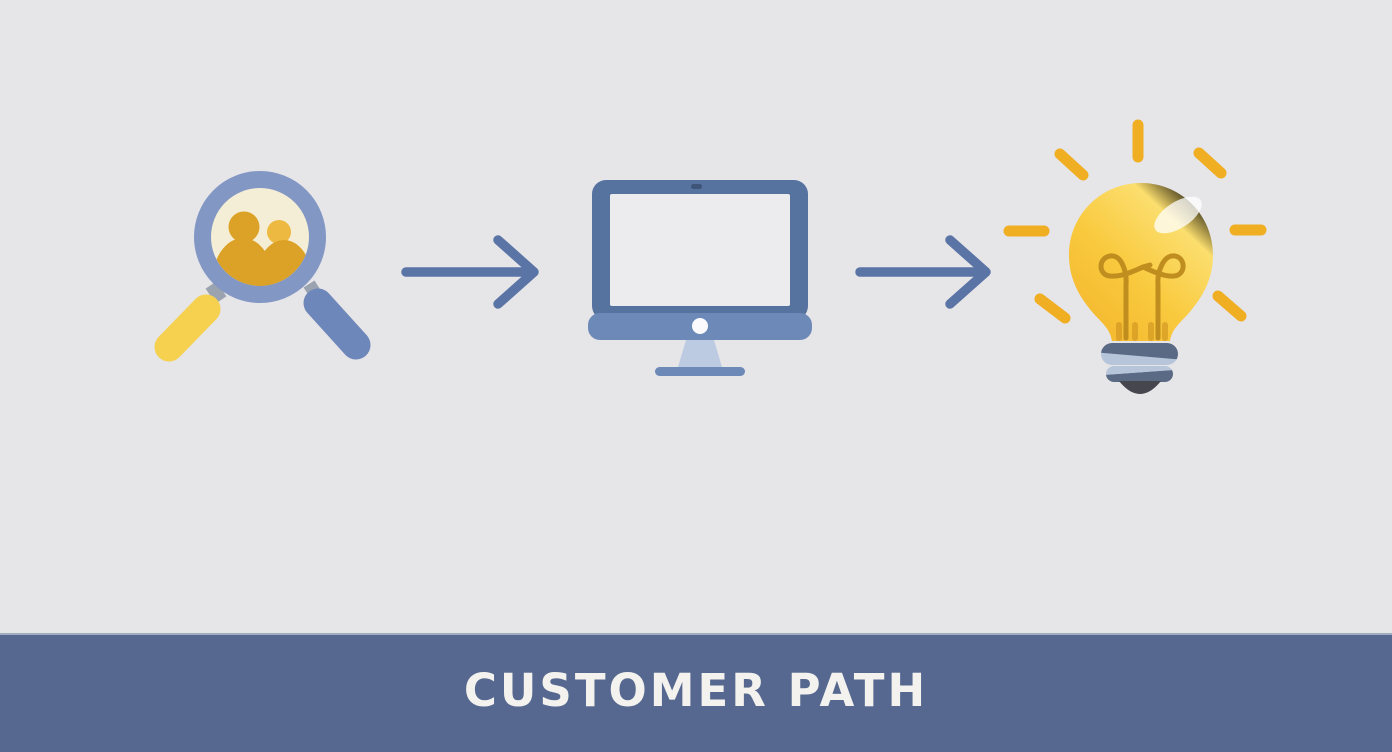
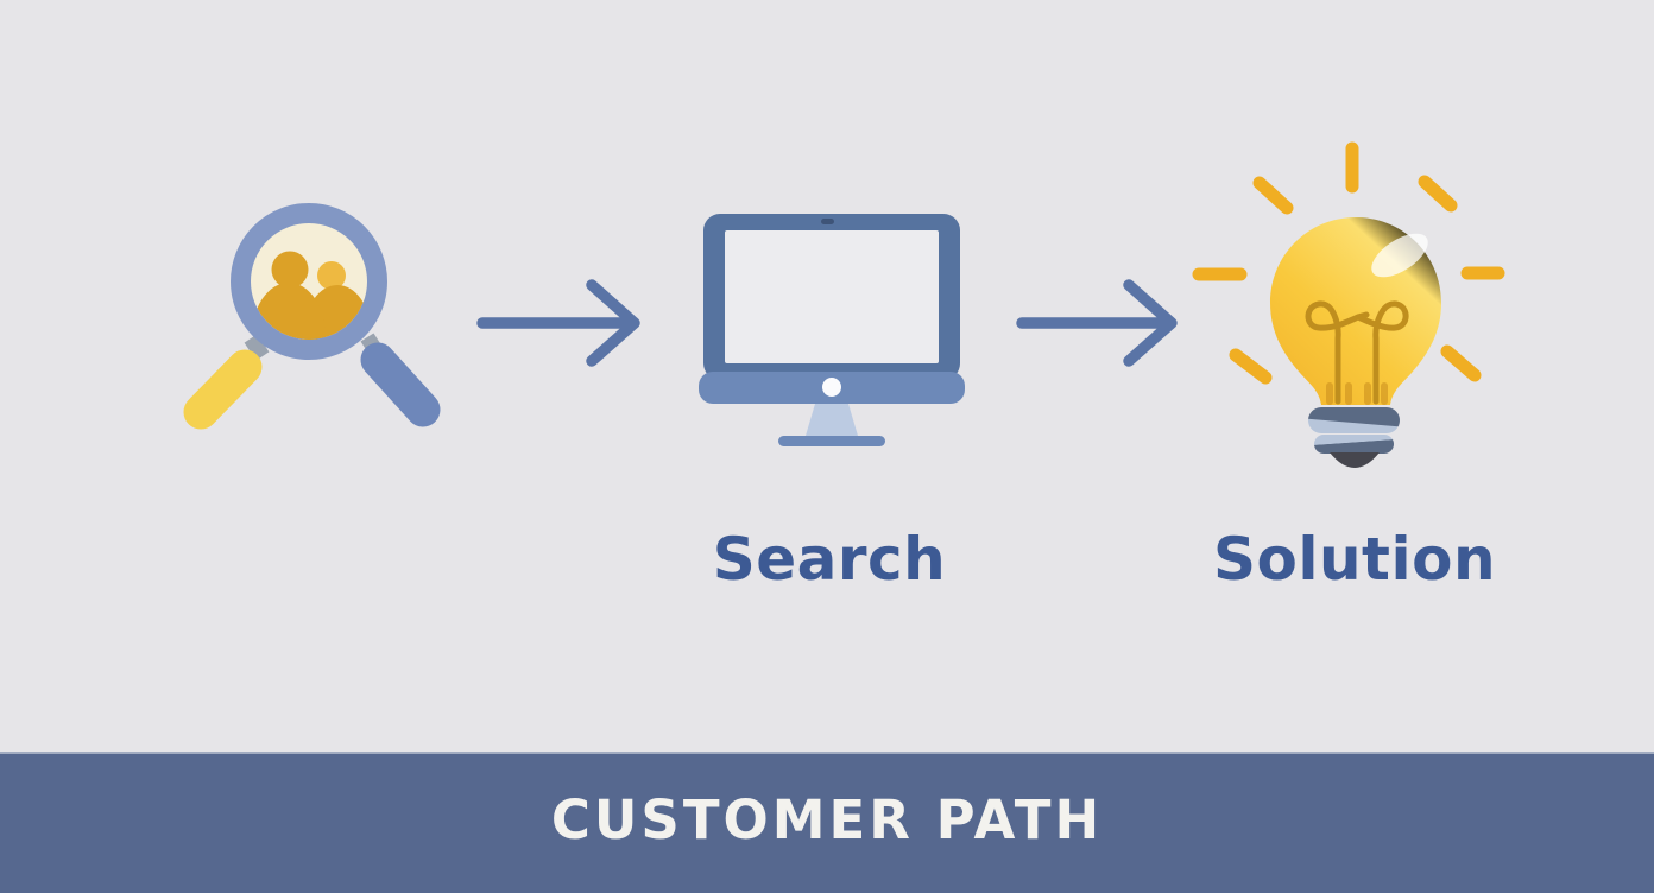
+ Search
+ Solution
  CUSTOMER PATH
